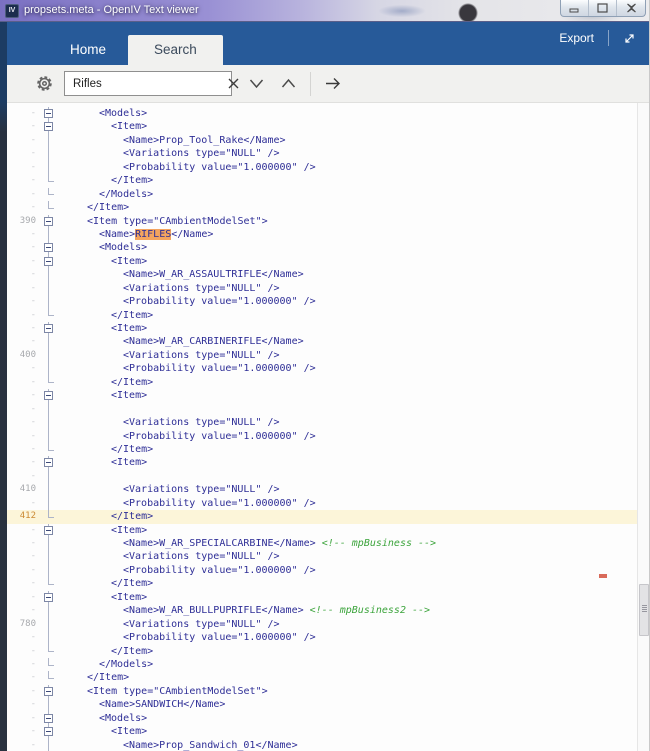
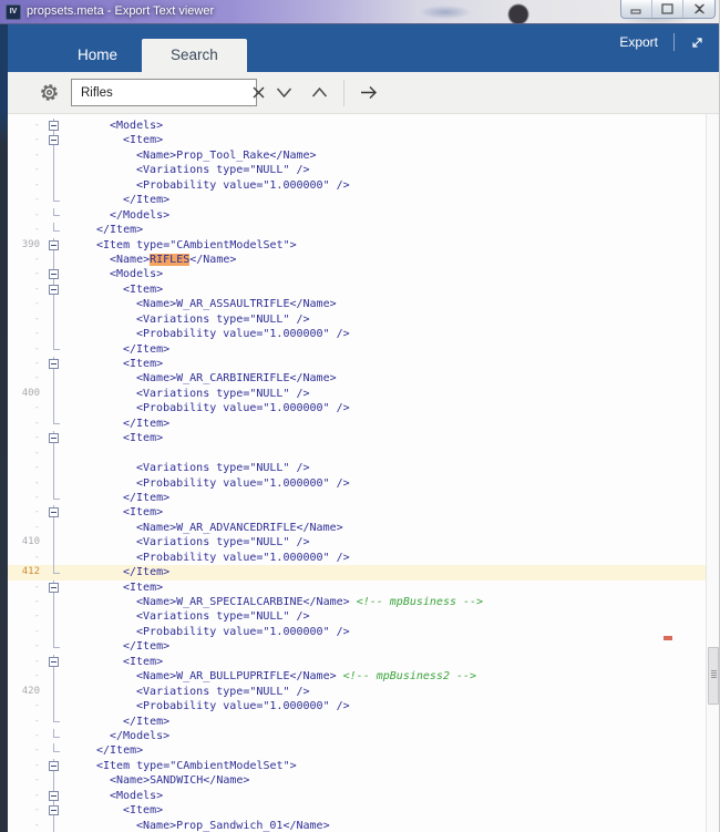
- propsets.meta - OpenIV Text viewer
+ propsets.meta - Export Text viewer
  Home
  Search
  Export
  Rifles
  -
  <Models>
  -
  <Item>
  -
  <Name>Prop_Tool_Rake</Name>
  -
  <Variations type="NULL" />
  -
  <Probability value="1.000000" />
  -
  </Item>
  -
  </Models>
  -
  </Item>
  390
  <Item type="CAmbientModelSet">
  -
  <Name>RIFLES</Name>
  -
  <Models>
  -
  <Item>
  -
  <Name>W_AR_ASSAULTRIFLE</Name>
  -
  <Variations type="NULL" />
  -
  <Probability value="1.000000" />
  -
  </Item>
  -
  <Item>
  -
  <Name>W_AR_CARBINERIFLE</Name>
  400
  <Variations type="NULL" />
  -
  <Probability value="1.000000" />
  -
  </Item>
  -
  <Item>
  -
  -
  <Variations type="NULL" />
  -
  <Probability value="1.000000" />
  -
  </Item>
  -
  <Item>
  -
+ <Name>W_AR_ADVANCEDRIFLE</Name>
  410
  <Variations type="NULL" />
  -
  <Probability value="1.000000" />
  412
  </Item>
  -
  <Item>
  -
  <Name>W_AR_SPECIALCARBINE</Name> <!-- mpBusiness -->
  -
  <Variations type="NULL" />
  -
  <Probability value="1.000000" />
  -
  </Item>
  -
  <Item>
  -
  <Name>W_AR_BULLPUPRIFLE</Name> <!-- mpBusiness2 -->
- 780
+ 420
  <Variations type="NULL" />
  -
  <Probability value="1.000000" />
  -
  </Item>
  -
  </Models>
  -
  </Item>
  -
  <Item type="CAmbientModelSet">
  -
  <Name>SANDWICH</Name>
  -
  <Models>
  -
  <Item>
  -
  <Name>Prop_Sandwich_01</Name>
